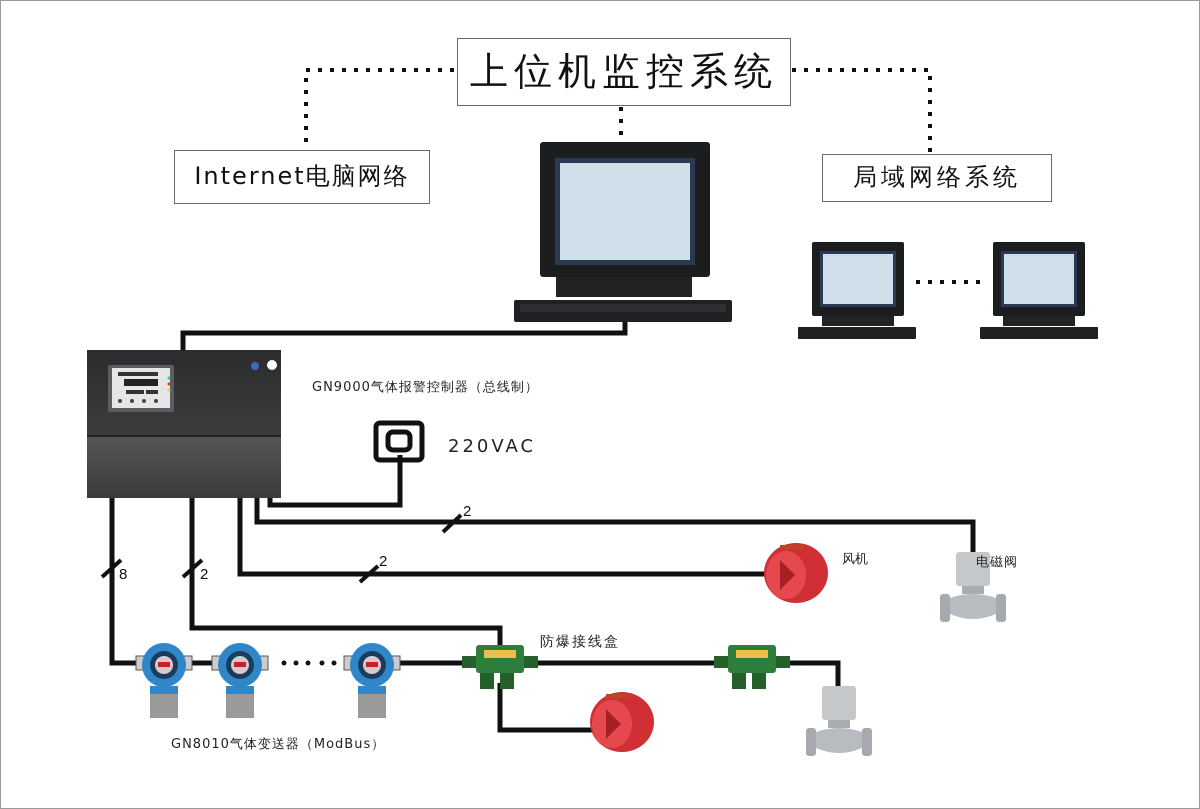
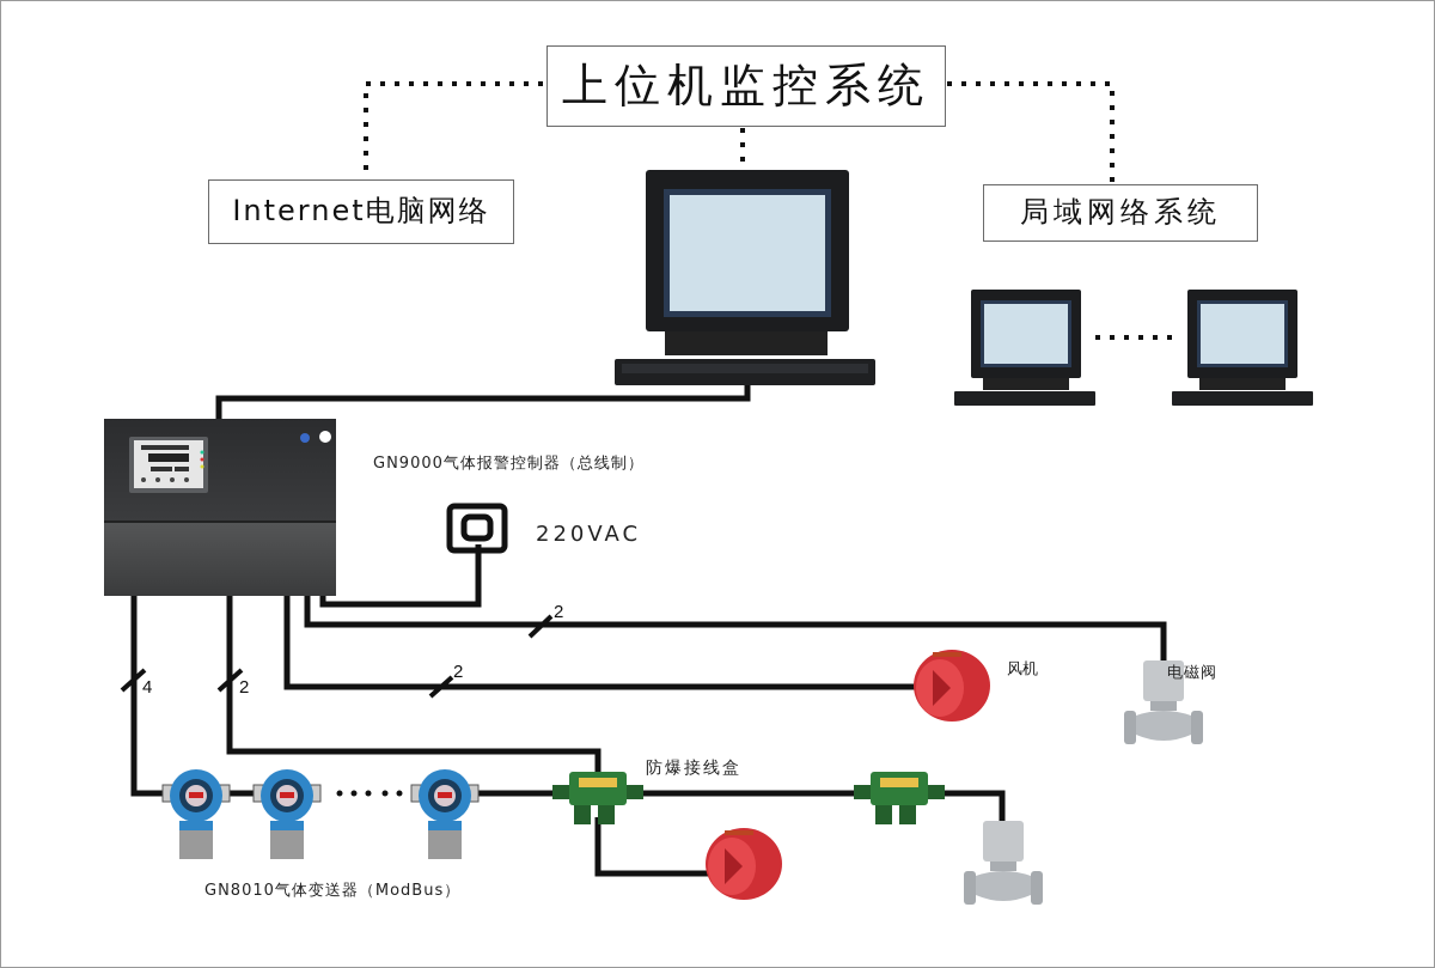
  上位机监控系统
  Internet电脑网络
  局域网络系统
  GN9000气体报警控制器（总线制）
  220VAC
  风机
  电磁阀
  防爆接线盒
  GN8010气体变送器（ModBus）
- 8
+ 4
  2
  2
  2
